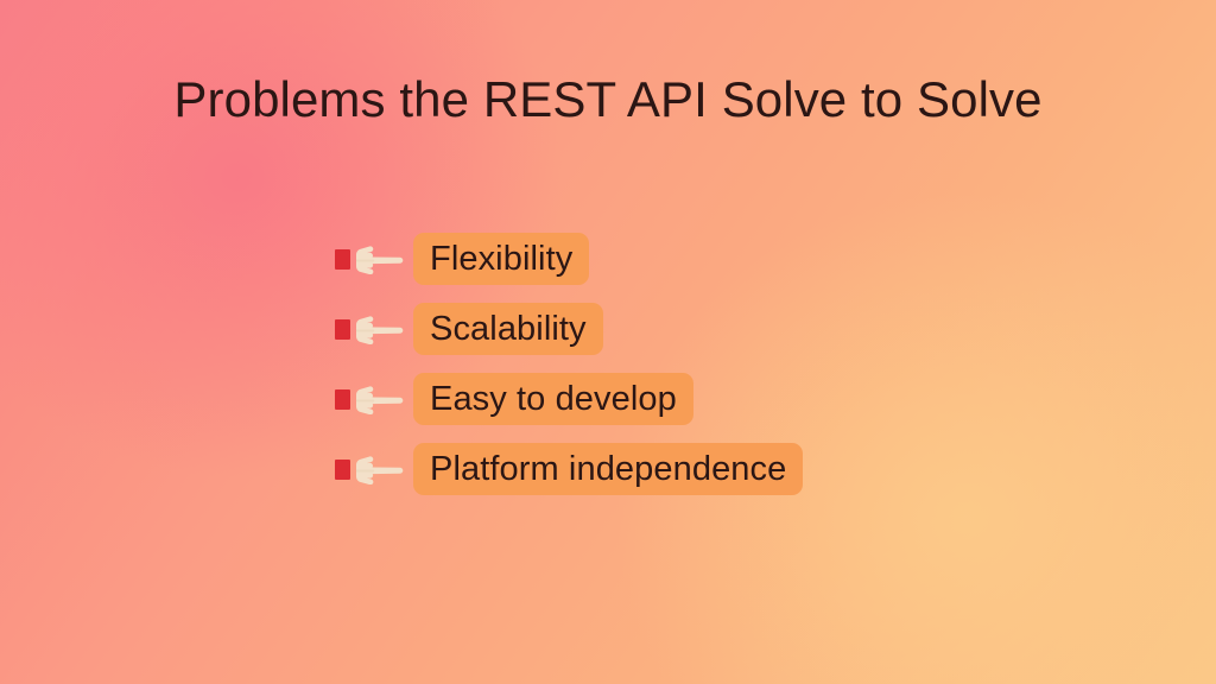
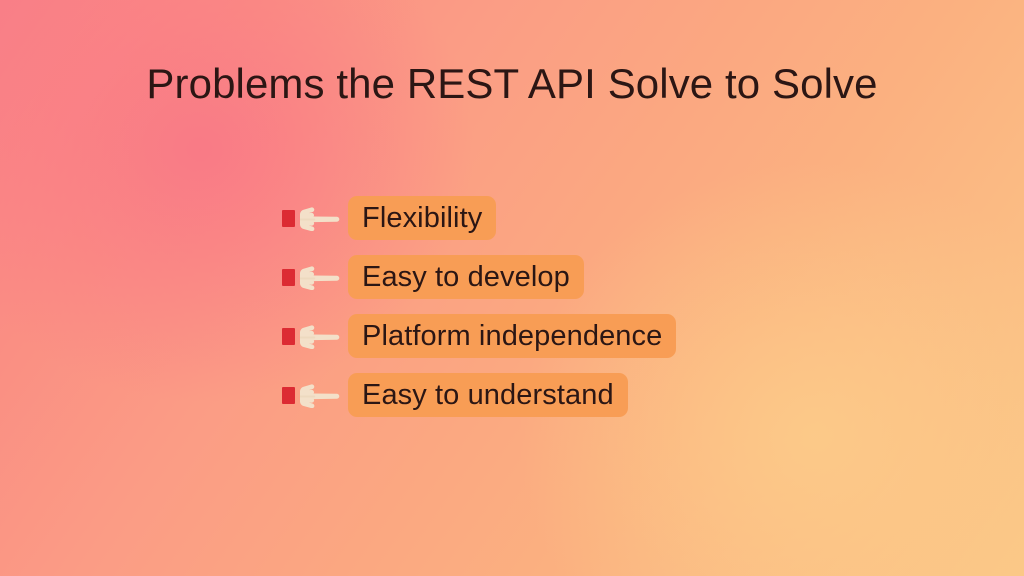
  Problems the REST API Solve to Solve
  Flexibility
- Scalability
  Easy to develop
  Platform independence
+ Easy to understand
